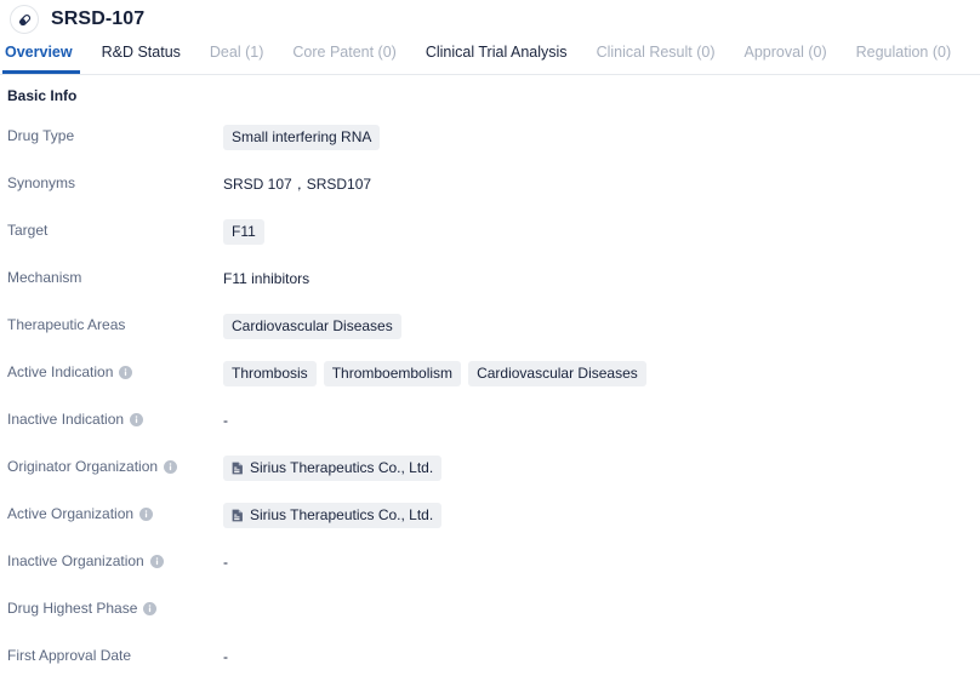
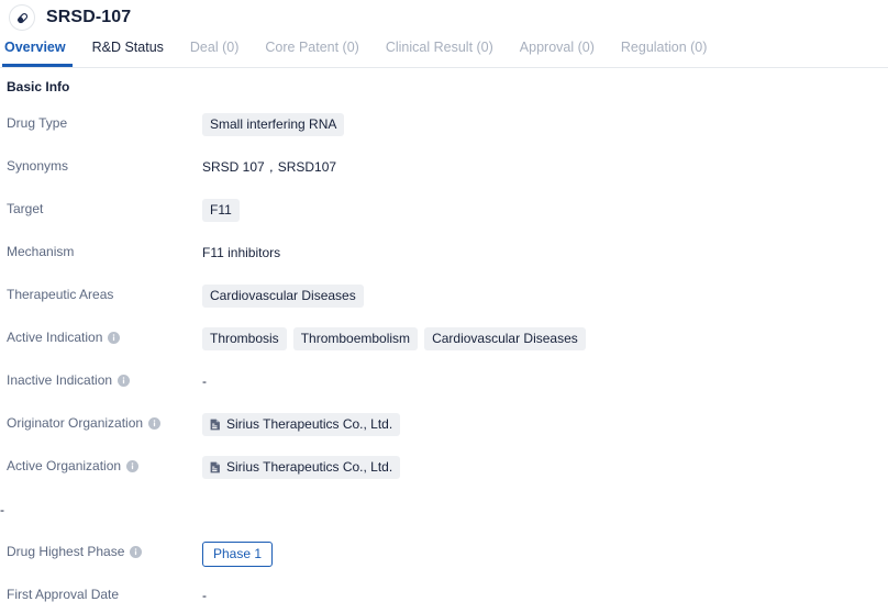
  SRSD-107
  Overview
  R&D Status
- Deal (1)
+ Deal (0)
  Core Patent (0)
- Clinical Trial Analysis
  Clinical Result (0)
  Approval (0)
  Regulation (0)
  Basic Info
  Drug Type
  Small interfering RNA
  Synonyms
  SRSD 107，SRSD107
  Target
  F11
  Mechanism
  F11 inhibitors
  Therapeutic Areas
  Cardiovascular Diseases
  Active Indication
  Thrombosis
  Thromboembolism
  Cardiovascular Diseases
  Inactive Indication
  -
  Originator Organization
  Sirius Therapeutics Co., Ltd.
  Active Organization
  Sirius Therapeutics Co., Ltd.
- Inactive Organization
  -
  Drug Highest Phase
+ Phase 1
  First Approval Date
  -
